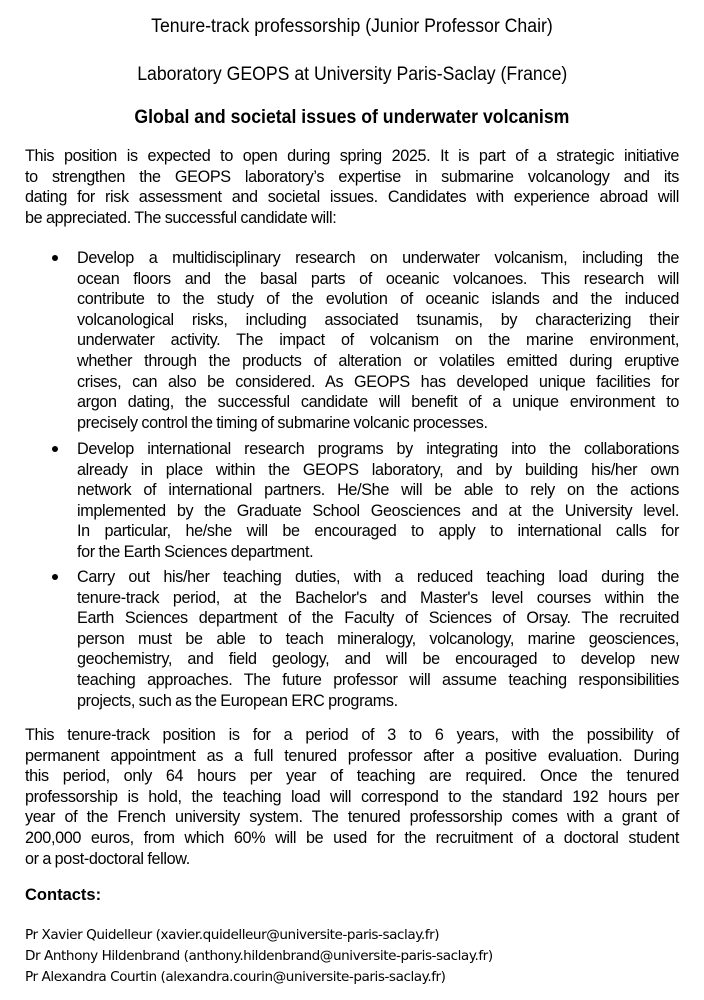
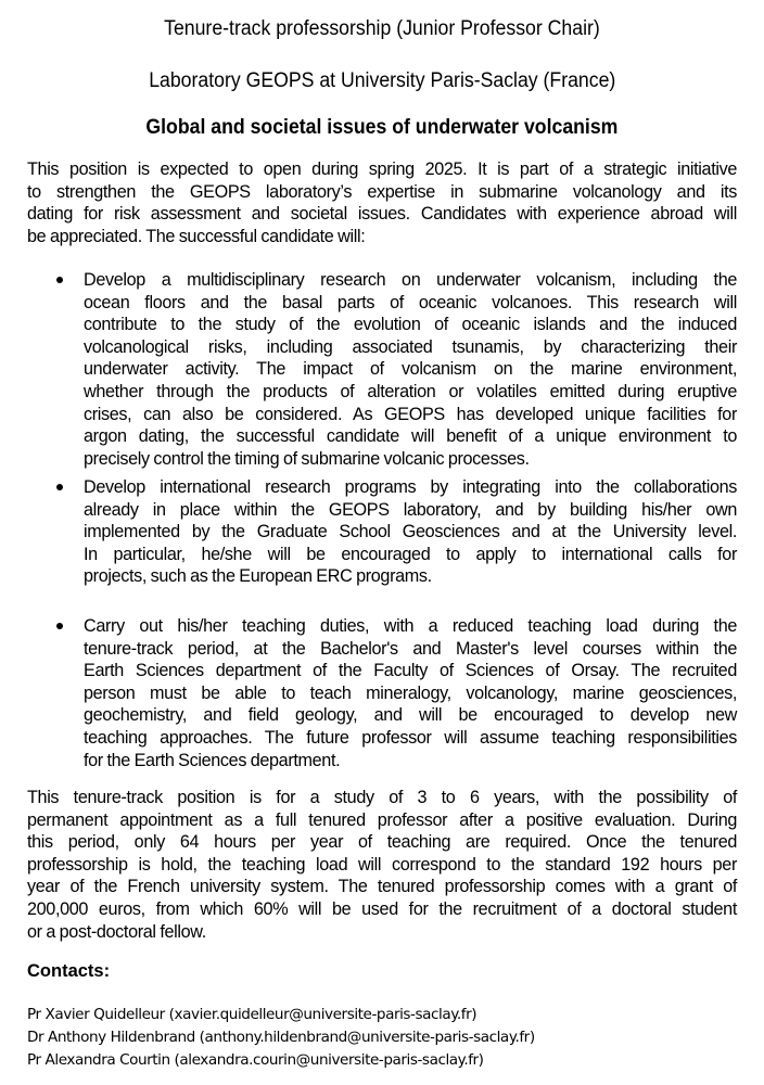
  Tenure-track professorship (Junior Professor Chair)
  Laboratory GEOPS at University Paris-Saclay (France)
  Global and societal issues of underwater volcanism
  This position is expected to open during spring 2025. It is part of a strategic initiative
  to strengthen the GEOPS laboratory’s expertise in submarine volcanology and its
  dating for risk assessment and societal issues. Candidates with experience abroad will
  be appreciated. The successful candidate will:
  Develop a multidisciplinary research on underwater volcanism, including the
  ocean floors and the basal parts of oceanic volcanoes. This research will
  contribute to the study of the evolution of oceanic islands and the induced
  volcanological risks, including associated tsunamis, by characterizing their
  underwater activity. The impact of volcanism on the marine environment,
  whether through the products of alteration or volatiles emitted during eruptive
  crises, can also be considered. As GEOPS has developed unique facilities for
  argon dating, the successful candidate will benefit of a unique environment to
  precisely control the timing of submarine volcanic processes.
  Develop international research programs by integrating into the collaborations
  already in place within the GEOPS laboratory, and by building his/her own
- network of international partners. He/She will be able to rely on the actions
  implemented by the Graduate School Geosciences and at the University level.
  In particular, he/she will be encouraged to apply to international calls for
- for the Earth Sciences department.
+ projects, such as the European ERC programs.
  Carry out his/her teaching duties, with a reduced teaching load during the
  tenure-track period, at the Bachelor's and Master's level courses within the
  Earth Sciences department of the Faculty of Sciences of Orsay. The recruited
  person must be able to teach mineralogy, volcanology, marine geosciences,
  geochemistry, and field geology, and will be encouraged to develop new
  teaching approaches. The future professor will assume teaching responsibilities
- projects, such as the European ERC programs.
+ for the Earth Sciences department.
- This tenure-track position is for a period of 3 to 6 years, with the possibility of
+ This tenure-track position is for a study of 3 to 6 years, with the possibility of
  permanent appointment as a full tenured professor after a positive evaluation. During
  this period, only 64 hours per year of teaching are required. Once the tenured
  professorship is hold, the teaching load will correspond to the standard 192 hours per
  year of the French university system. The tenured professorship comes with a grant of
  200,000 euros, from which 60% will be used for the recruitment of a doctoral student
  or a post-doctoral fellow.
  Contacts:
  Pr Xavier Quidelleur (xavier.quidelleur@universite-paris-saclay.fr)
  Dr Anthony Hildenbrand (anthony.hildenbrand@universite-paris-saclay.fr)
  Pr Alexandra Courtin (alexandra.courin@universite-paris-saclay.fr)
